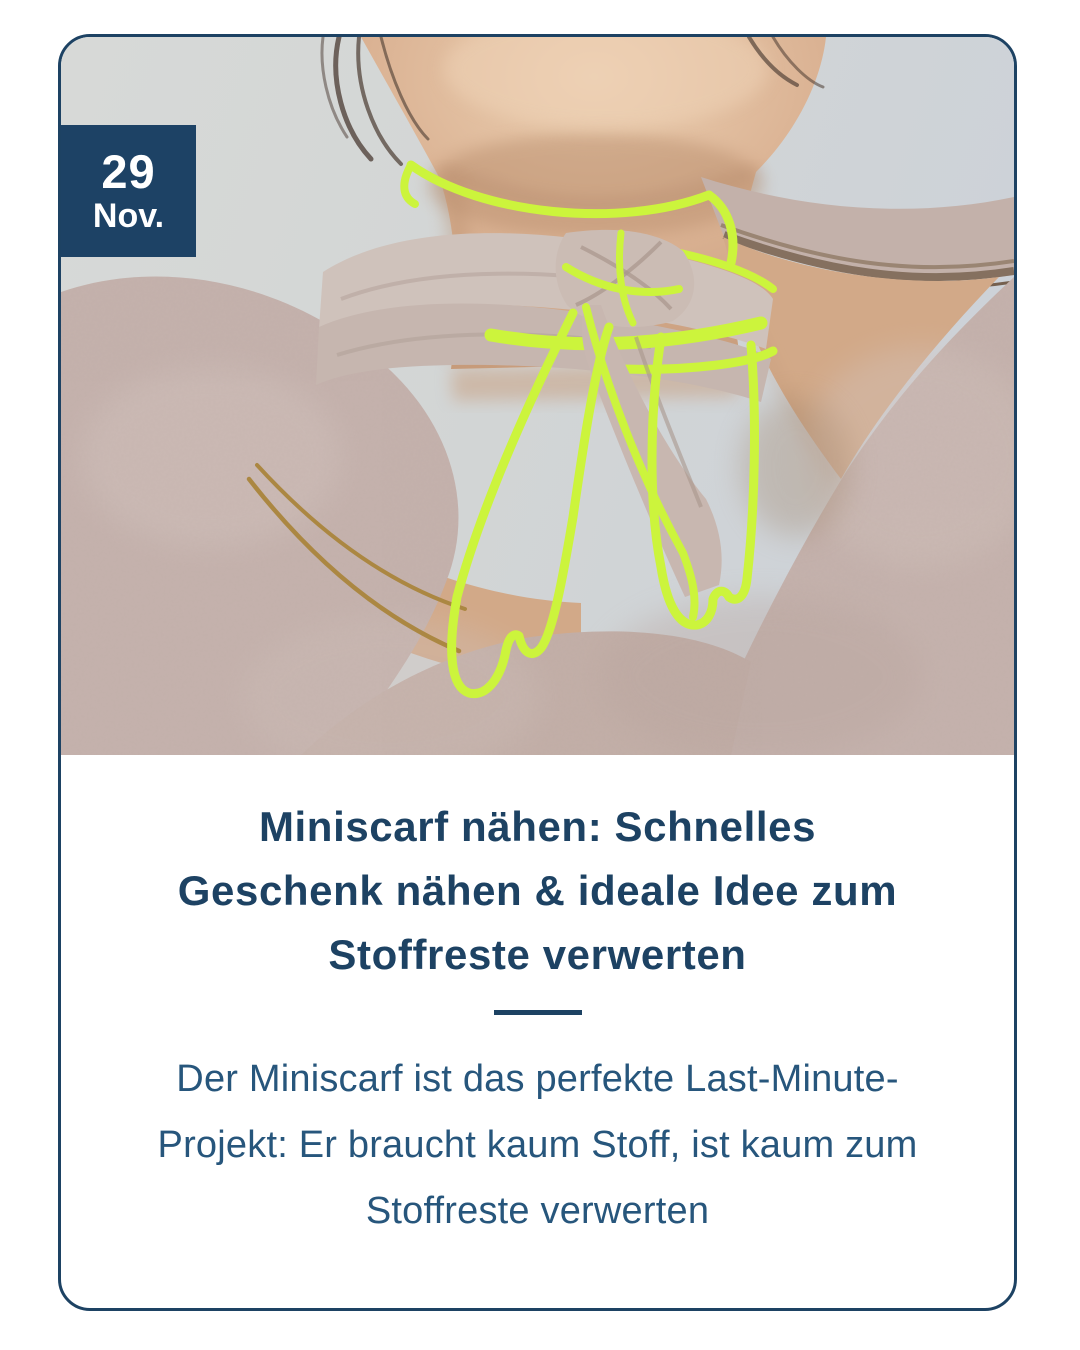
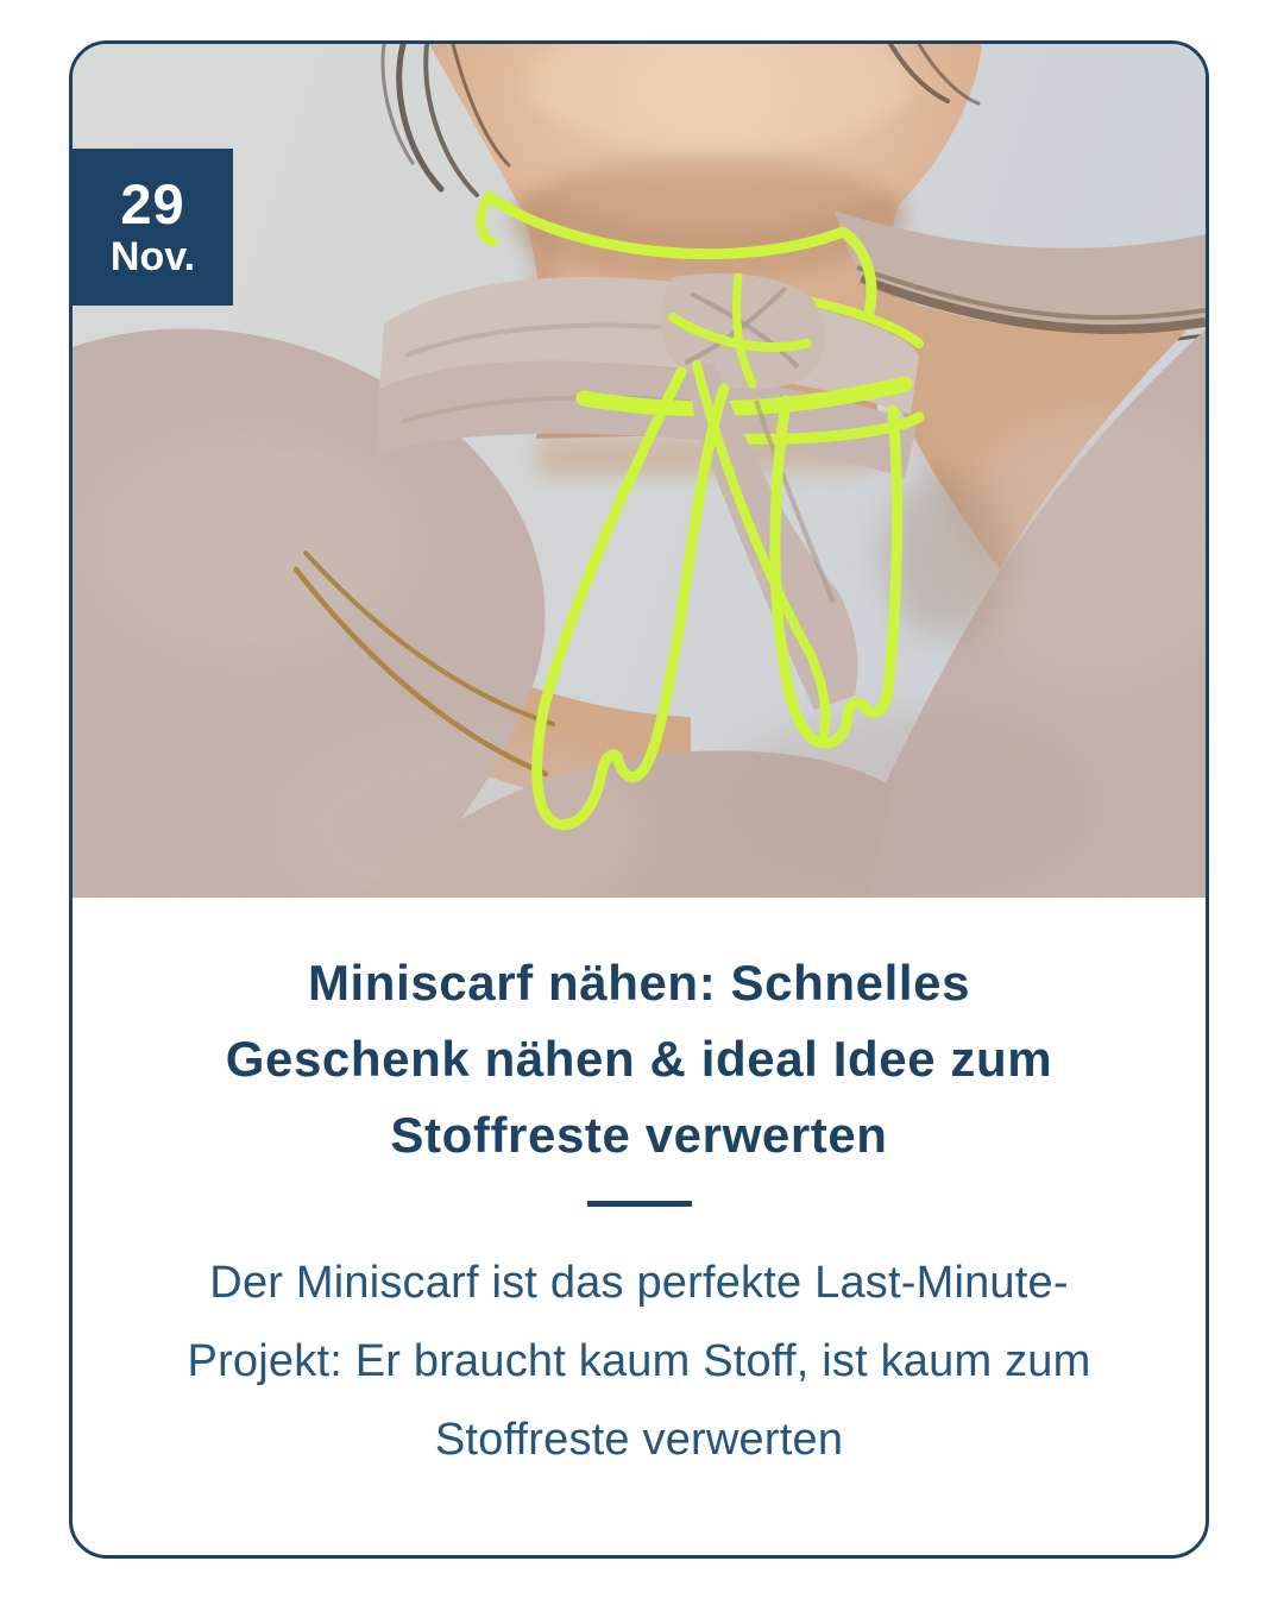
  29
  Nov.
  Miniscarf nähen: Schnelles
- Geschenk nähen & ideale Idee zum
+ Geschenk nähen & ideal Idee zum
  Stoffreste verwerten
  Der Miniscarf ist das perfekte Last-Minute-
  Projekt: Er braucht kaum Stoff, ist kaum zum
  Stoffreste verwerten
